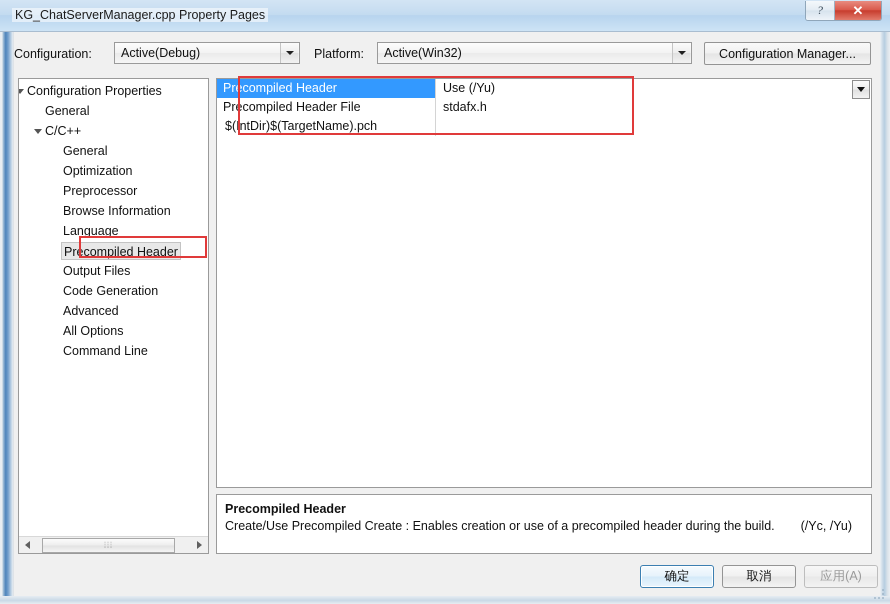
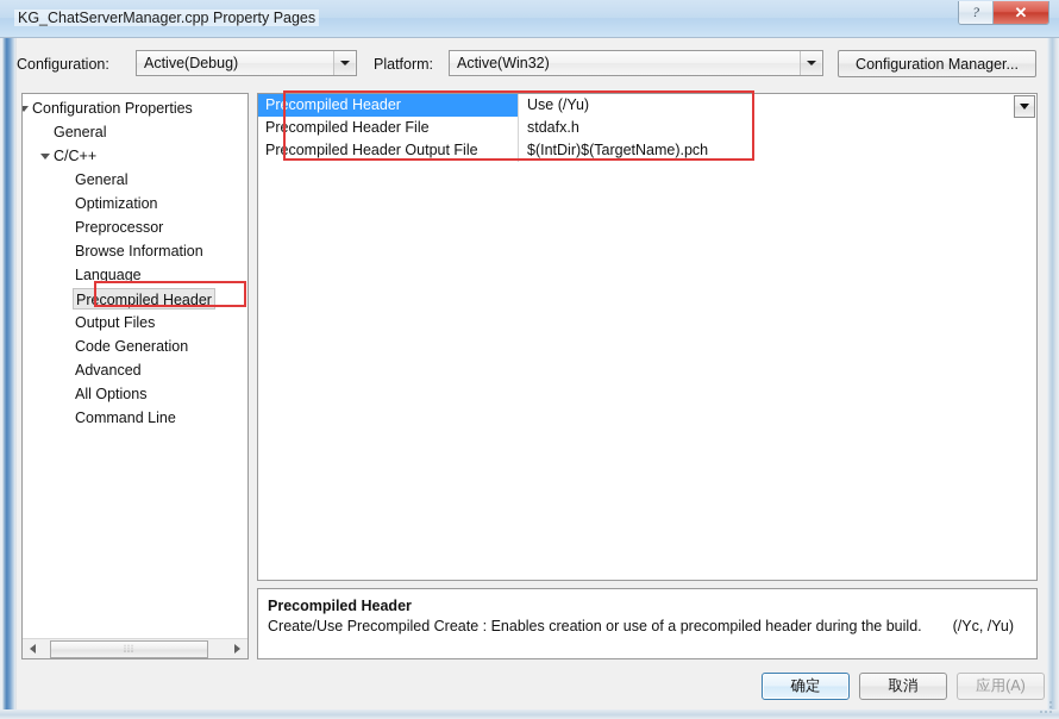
  KG_ChatServerManager.cpp Property Pages
  ?
  ✕
  Configuration:
  Active(Debug)
  Platform:
  Active(Win32)
  Configuration Manager...
  Configuration Properties
  General
  C/C++
  General
  Optimization
  Preprocessor
  Browse Information
  Language
  Precompiled Header
  Output Files
  Code Generation
  Advanced
  All Options
  Command Line
  ⦙⦙⦙
  Precompiled Header
  Use (/Yu)
  Precompiled Header File
  stdafx.h
+ Precompiled Header Output File
  $(IntDir)$(TargetName).pch
  Precompiled Header
  Create/Use Precompiled Create : Enables creation or use of a precompiled header during the build. (/Yc, /Yu)
  确定
  取消
  应用(A)
